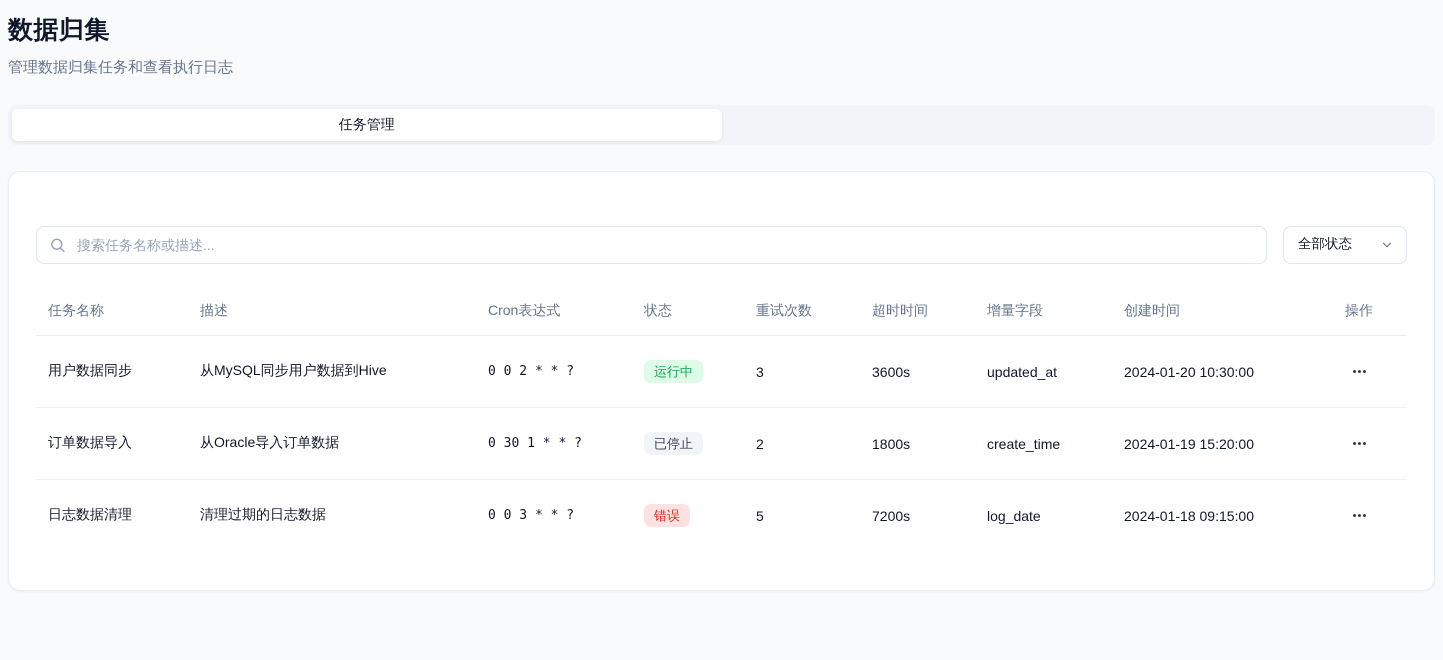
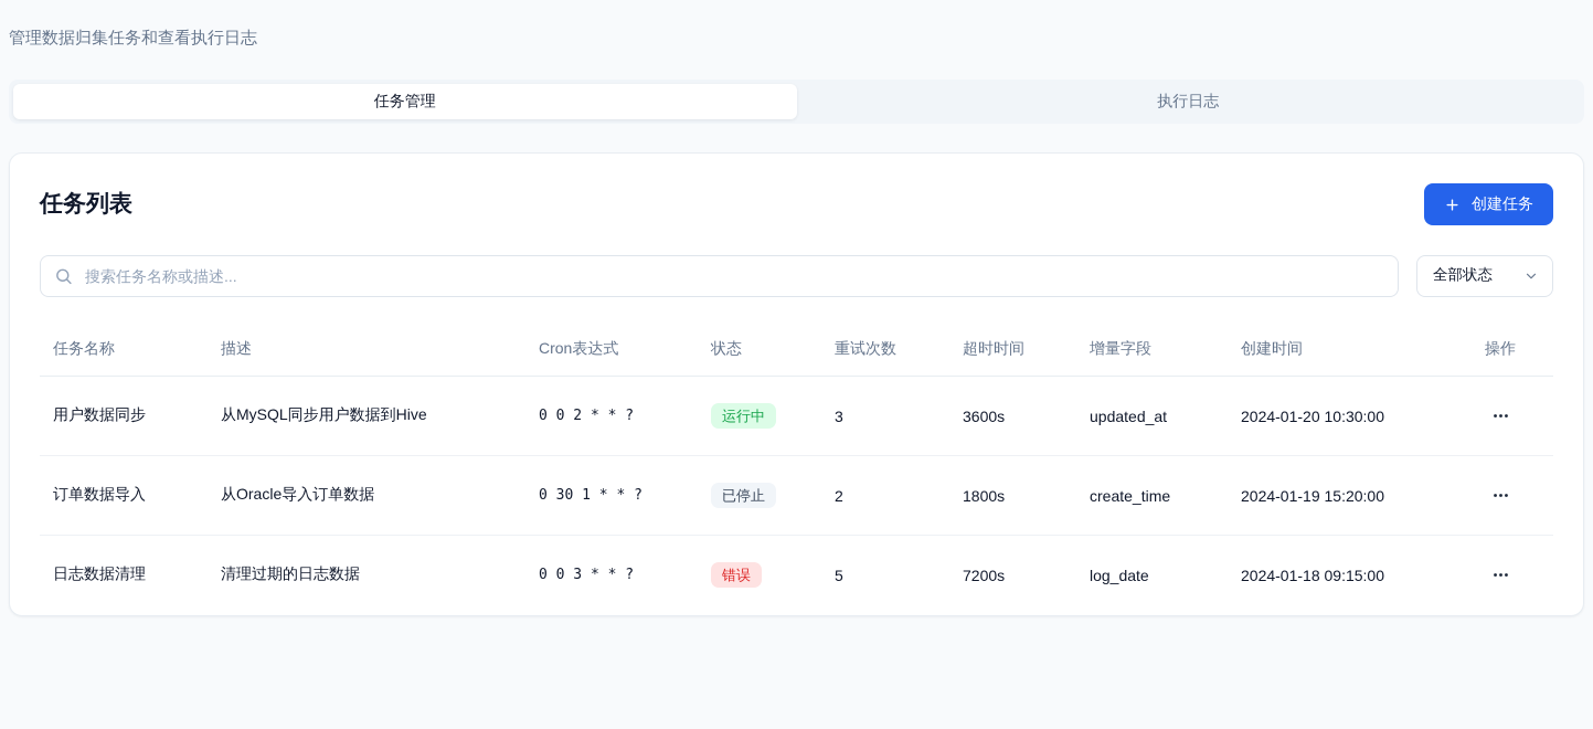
- 数据归集
  管理数据归集任务和查看执行日志
  任务管理
+ 执行日志
+ 任务列表
+ 创建任务
  搜索任务名称或描述...
  全部状态
  任务名称	描述	Cron表达式	状态	重试次数	超时时间	增量字段	创建时间	操作
  用户数据同步	从MySQL同步用户数据到Hive	0 0 2 * * ?	运行中	3	3600s	updated_at	2024-01-20 10:30:00
  订单数据导入	从Oracle导入订单数据	0 30 1 * * ?	已停止	2	1800s	create_time	2024-01-19 15:20:00
  日志数据清理	清理过期的日志数据	0 0 3 * * ?	错误	5	7200s	log_date	2024-01-18 09:15:00
